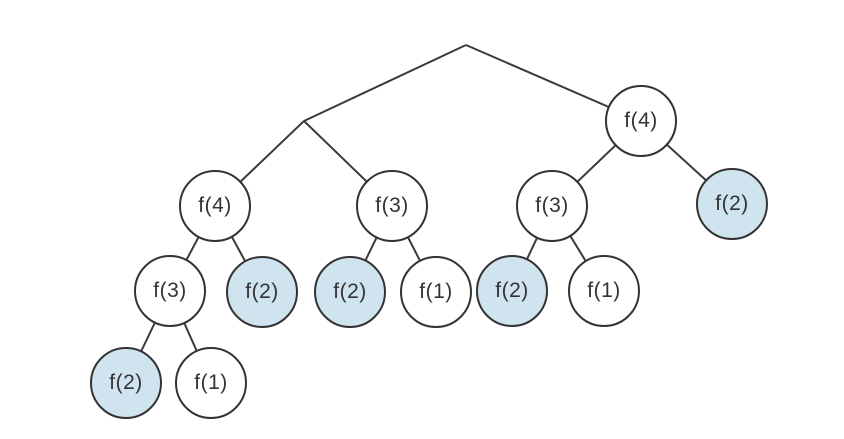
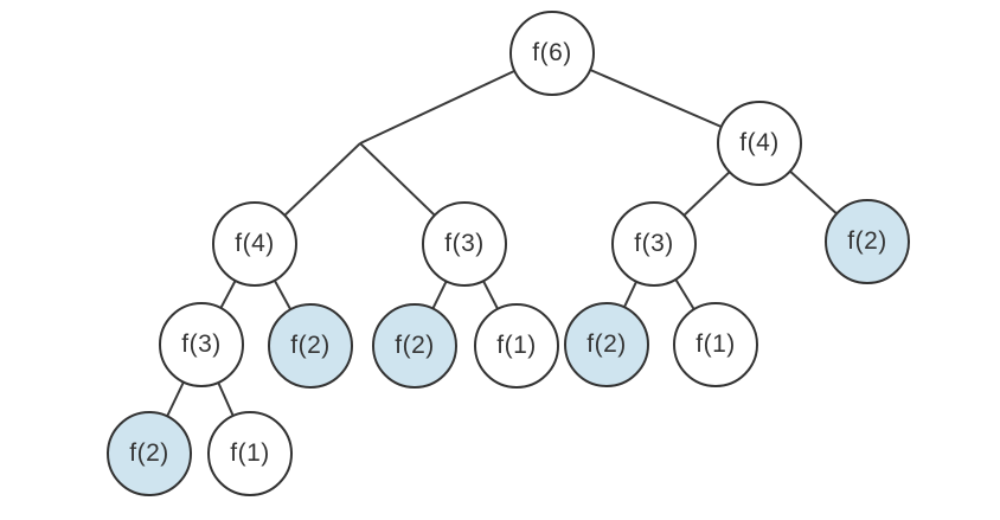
+ f(6)
  f(4)
  f(4)
  f(3)
  f(3)
  f(2)
  f(3)
  f(2)
  f(2)
  f(1)
  f(2)
  f(1)
  f(2)
  f(1)
